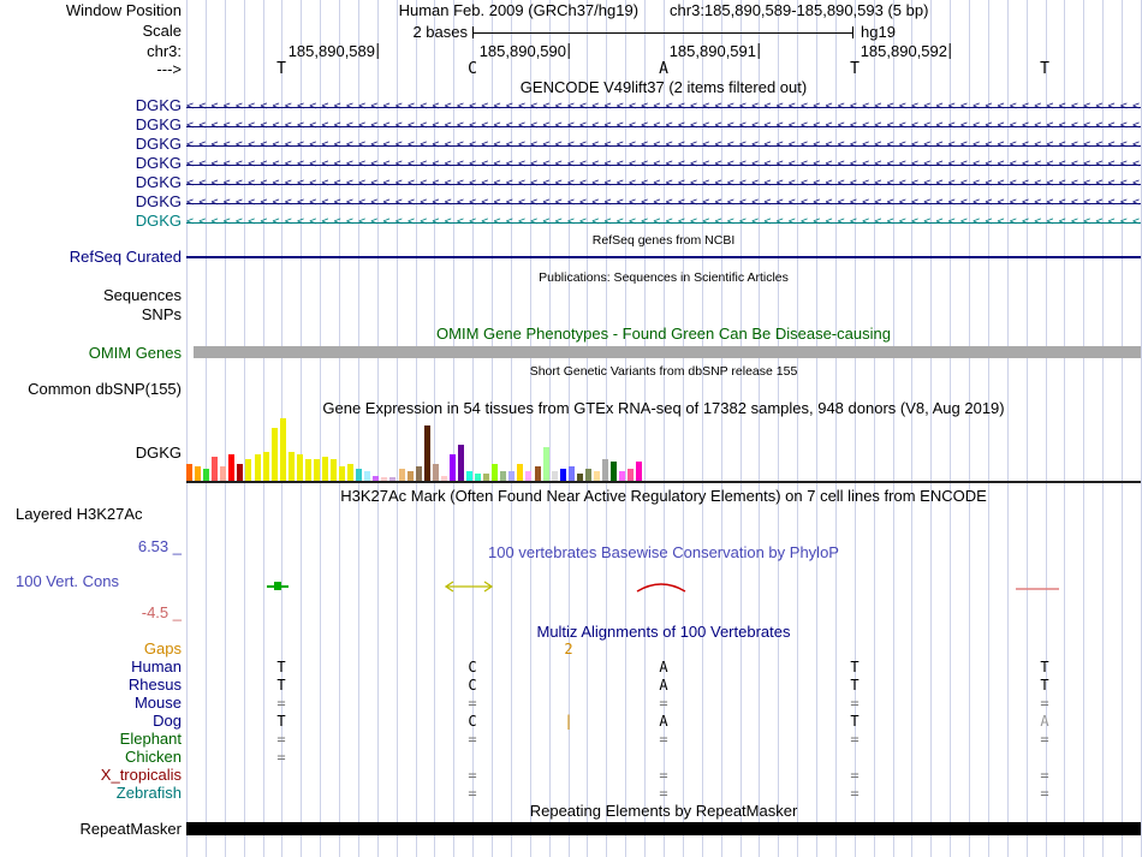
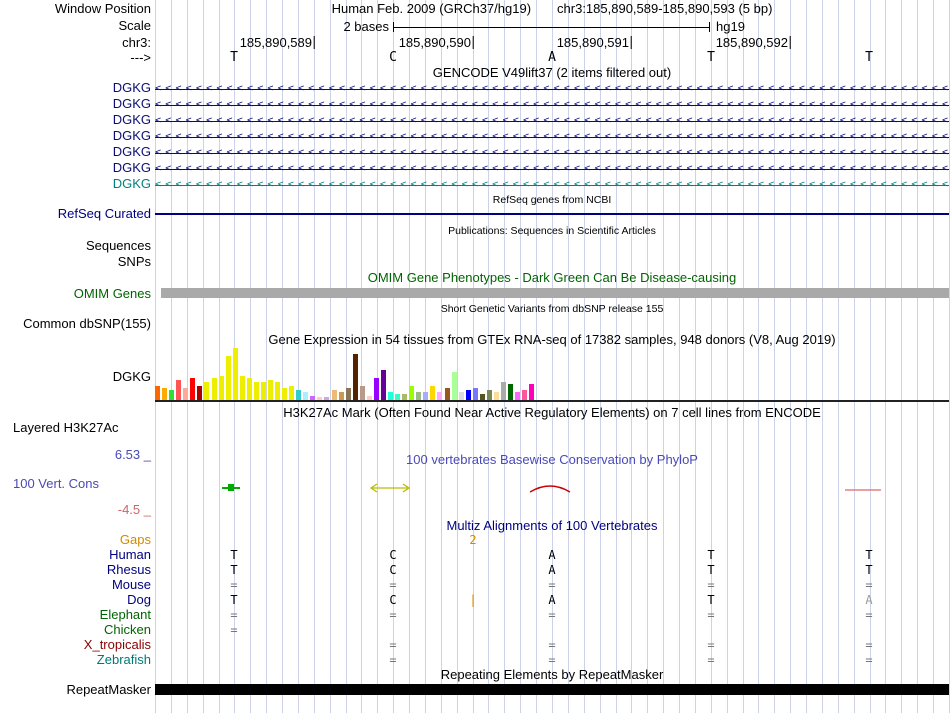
  Window Position
  Human Feb. 2009 (GRCh37/hg19) chr3:185,890,589-185,890,593 (5 bp)
  Scale
  2 bases
  hg19
  chr3:
  --->
  GENCODE V49lift37 (2 items filtered out)
  RefSeq genes from NCBI
  RefSeq Curated
  Publications: Sequences in Scientific Articles
  Sequences
  SNPs
- OMIM Gene Phenotypes - Found Green Can Be Disease-causing
+ OMIM Gene Phenotypes - Dark Green Can Be Disease-causing
  OMIM Genes
  Short Genetic Variants from dbSNP release 155
  Common dbSNP(155)
  Gene Expression in 54 tissues from GTEx RNA-seq of 17382 samples, 948 donors (V8, Aug 2019)
  DGKG
  H3K27Ac Mark (Often Found Near Active Regulatory Elements) on 7 cell lines from ENCODE
  Layered H3K27Ac
  6.53 _
  100 vertebrates Basewise Conservation by PhyloP
  100 Vert. Cons
  -4.5 _
  Multiz Alignments of 100 Vertebrates
  Repeating Elements by RepeatMasker
  RepeatMasker
  185,890,589
  185,890,590
  185,890,591
  185,890,592
  T
  C
  A
  T
  T
  DGKG
  <<<<<<<<<<<<<<<<<<<<<<<<<<<<<<<<<<<<<<<<<<<<<<<<<<<<<<<<<<<<<<<<<<<<<<<<<<<<<<
  DGKG
  <<<<<<<<<<<<<<<<<<<<<<<<<<<<<<<<<<<<<<<<<<<<<<<<<<<<<<<<<<<<<<<<<<<<<<<<<<<<<<
  DGKG
  <<<<<<<<<<<<<<<<<<<<<<<<<<<<<<<<<<<<<<<<<<<<<<<<<<<<<<<<<<<<<<<<<<<<<<<<<<<<<<
  DGKG
  <<<<<<<<<<<<<<<<<<<<<<<<<<<<<<<<<<<<<<<<<<<<<<<<<<<<<<<<<<<<<<<<<<<<<<<<<<<<<<
  DGKG
  <<<<<<<<<<<<<<<<<<<<<<<<<<<<<<<<<<<<<<<<<<<<<<<<<<<<<<<<<<<<<<<<<<<<<<<<<<<<<<
  DGKG
  <<<<<<<<<<<<<<<<<<<<<<<<<<<<<<<<<<<<<<<<<<<<<<<<<<<<<<<<<<<<<<<<<<<<<<<<<<<<<<
  DGKG
  <<<<<<<<<<<<<<<<<<<<<<<<<<<<<<<<<<<<<<<<<<<<<<<<<<<<<<<<<<<<<<<<<<<<<<<<<<<<<<
  Gaps
  2
  Human
  T
  C
  A
  T
  T
  Rhesus
  T
  C
  A
  T
  T
  Mouse
  =
  =
  =
  =
  =
  Dog
  T
  C
  A
  T
  A
  |
  Elephant
  =
  =
  =
  =
  =
  Chicken
  =
  X_tropicalis
  =
  =
  =
  =
  Zebrafish
  =
  =
  =
  =
